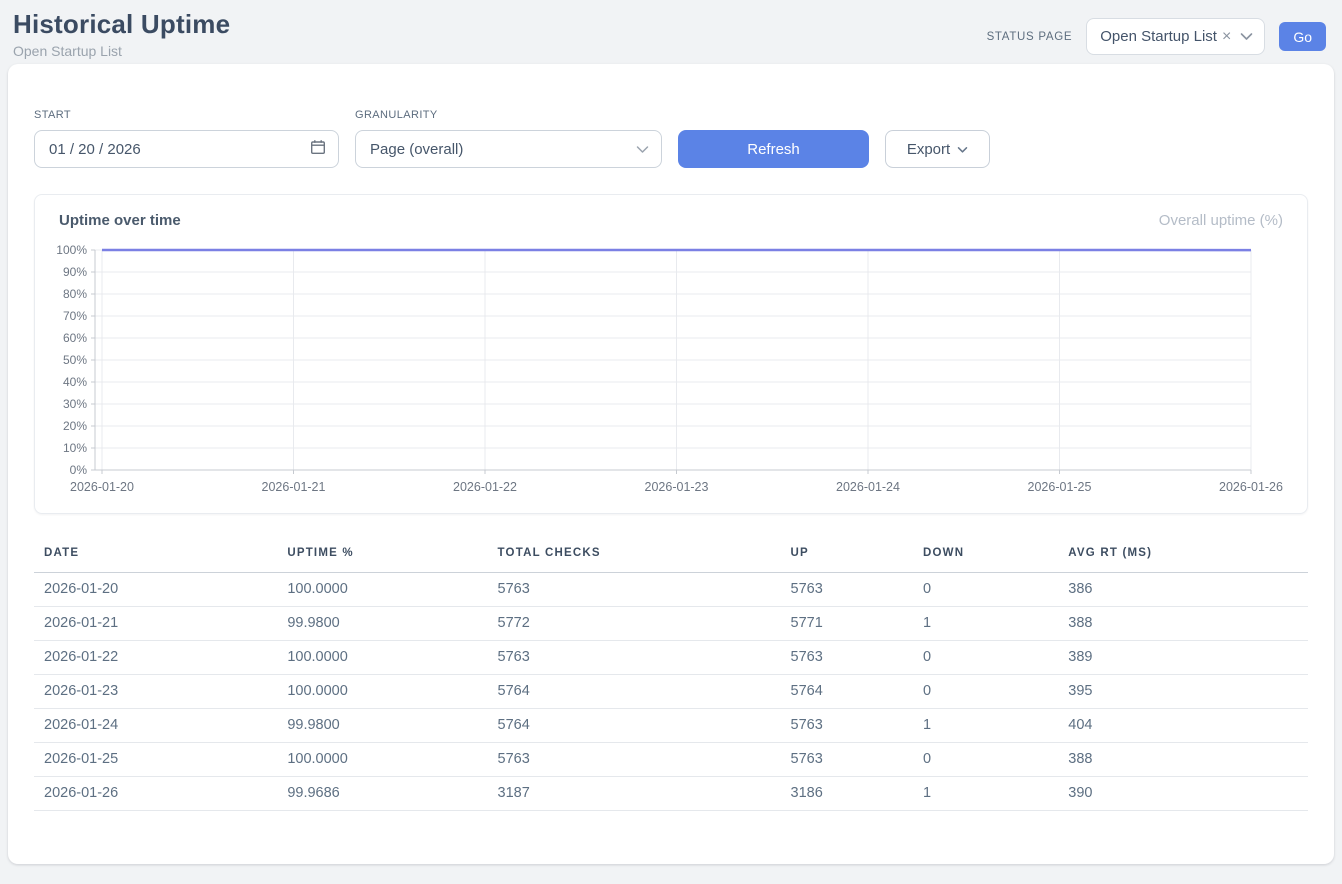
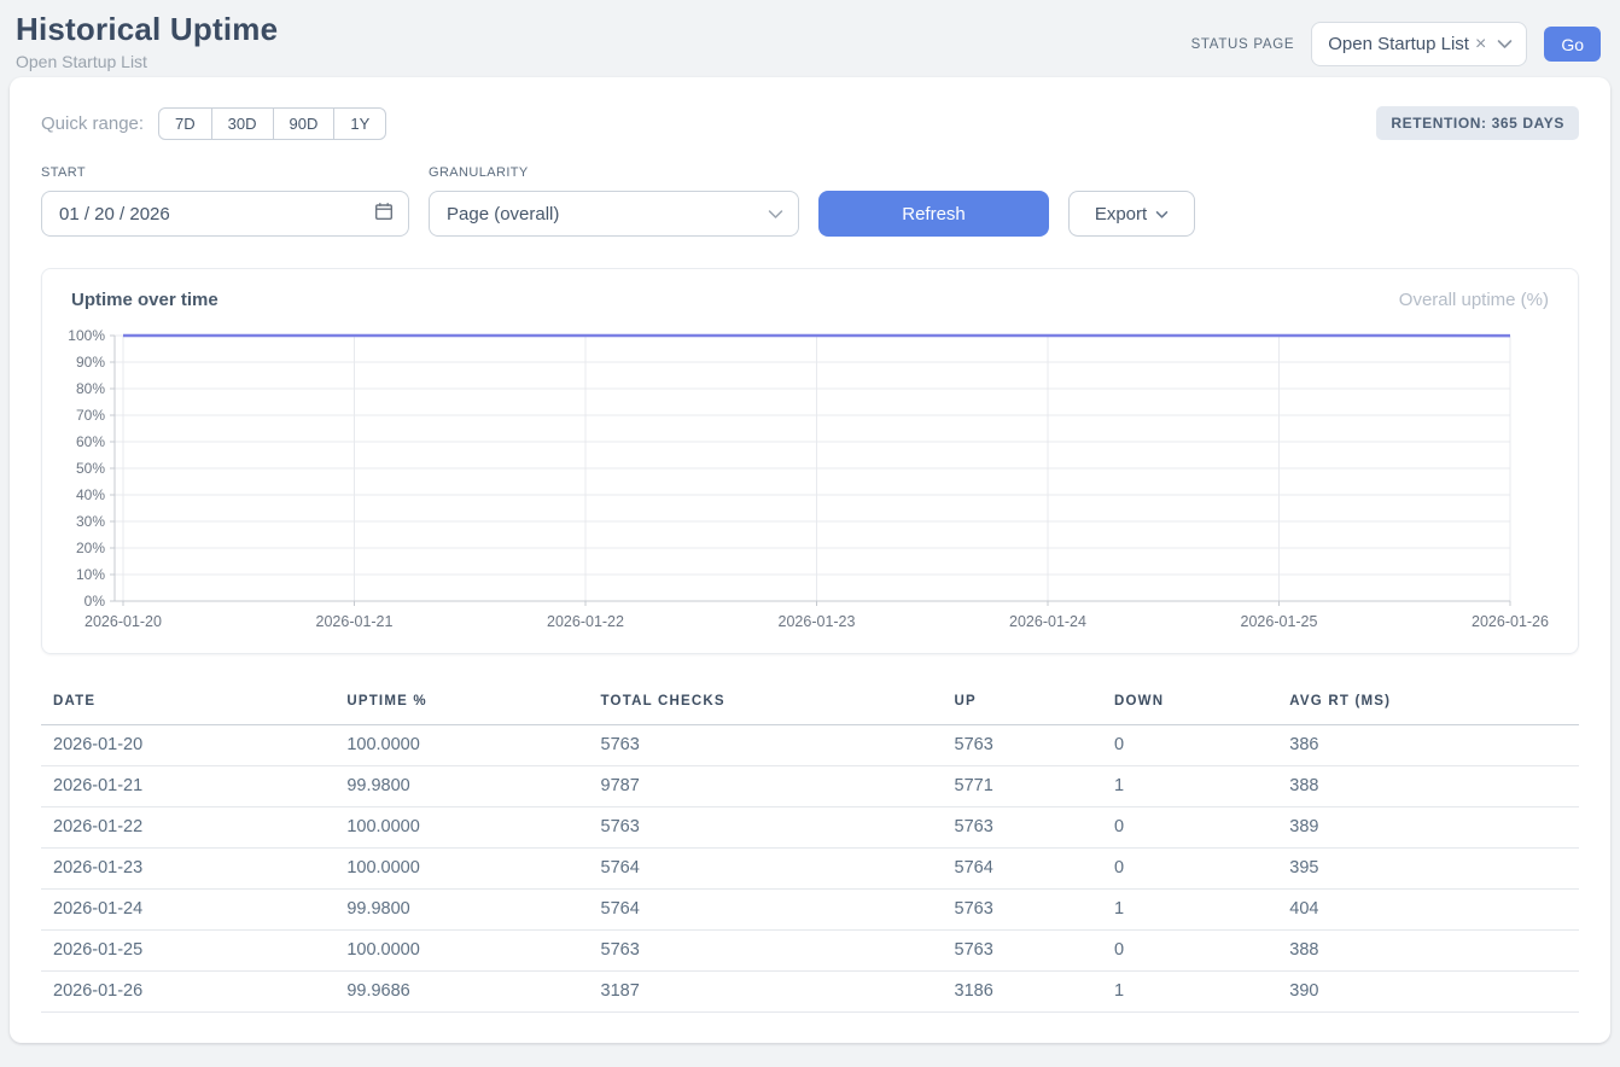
  Historical Uptime
  Open Startup List
  STATUS PAGE
  Open Startup List
  ×
  Go
+ Quick range:
+ 7D
+ 30D
+ 90D
+ 1Y
+ RETENTION: 365 DAYS
  START
  01 / 20 / 2026
  GRANULARITY
  Page (overall)
  Refresh
  Export
  Uptime over time
  Overall uptime (%)
  0%
  10%
  20%
  30%
  40%
  50%
  60%
  70%
  80%
  90%
  100%
  2026-01-20
  2026-01-21
  2026-01-22
  2026-01-23
  2026-01-24
  2026-01-25
  2026-01-26
  DATE	UPTIME %	TOTAL CHECKS	UP	DOWN	AVG RT (MS)
  2026-01-20	100.0000	5763	5763	0	386
- 2026-01-21	99.9800	5772	5771	1	388
+ 2026-01-21	99.9800	9787	5771	1	388
  2026-01-22	100.0000	5763	5763	0	389
  2026-01-23	100.0000	5764	5764	0	395
  2026-01-24	99.9800	5764	5763	1	404
  2026-01-25	100.0000	5763	5763	0	388
  2026-01-26	99.9686	3187	3186	1	390
